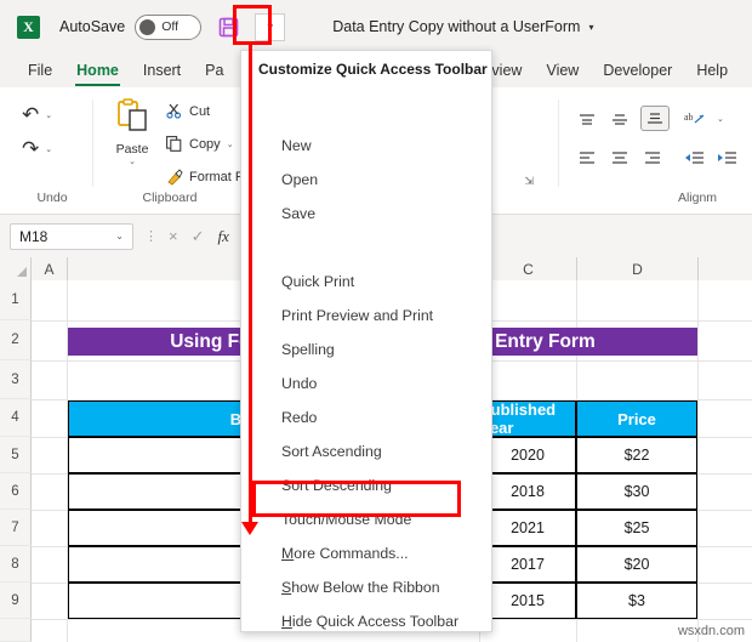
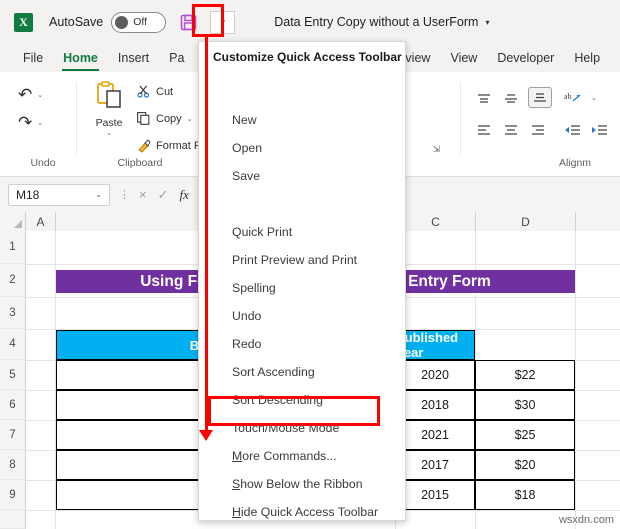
  X
  AutoSave
  Off
  ▾
  Data Entry Copy without a UserForm
  ▾
  File
  Home
  Insert
  Pa
  View
  Developer
  Help
  ↶
  ↷
  Undo
  Paste
  Cut
  Copy
  Format
  Clipboard
  ⇲
  ab
  Alignm
  M18
  ⌄
  ⋮
  ×
  ✓
  fx
  A
  C
  D
  1
  2
  3
  4
  5
  6
  7
  8
  9
  ublished ear
- Price
  2020
  $22
  2018
  $30
  2021
  $25
  2017
  $20
  2015
- $3
+ $18
  Customize Quick Access Toolbar
  New
  Open
  Save
  Quick Print
  Print Preview and Print
  Spelling
  Undo
  Redo
  Sort Ascending
  Sort Descending
  Touch/Mouse Mode
  More Commands...
  Show Below the Ribbon
  Hide Quick Access Toolbar
  wsxdn.com
